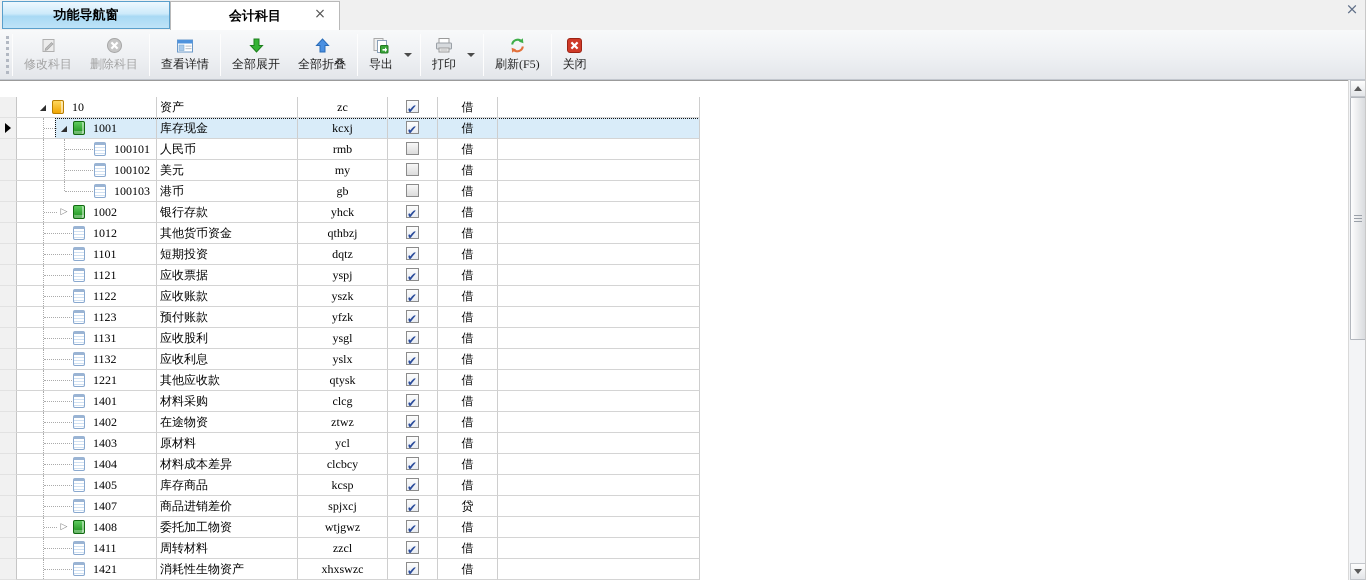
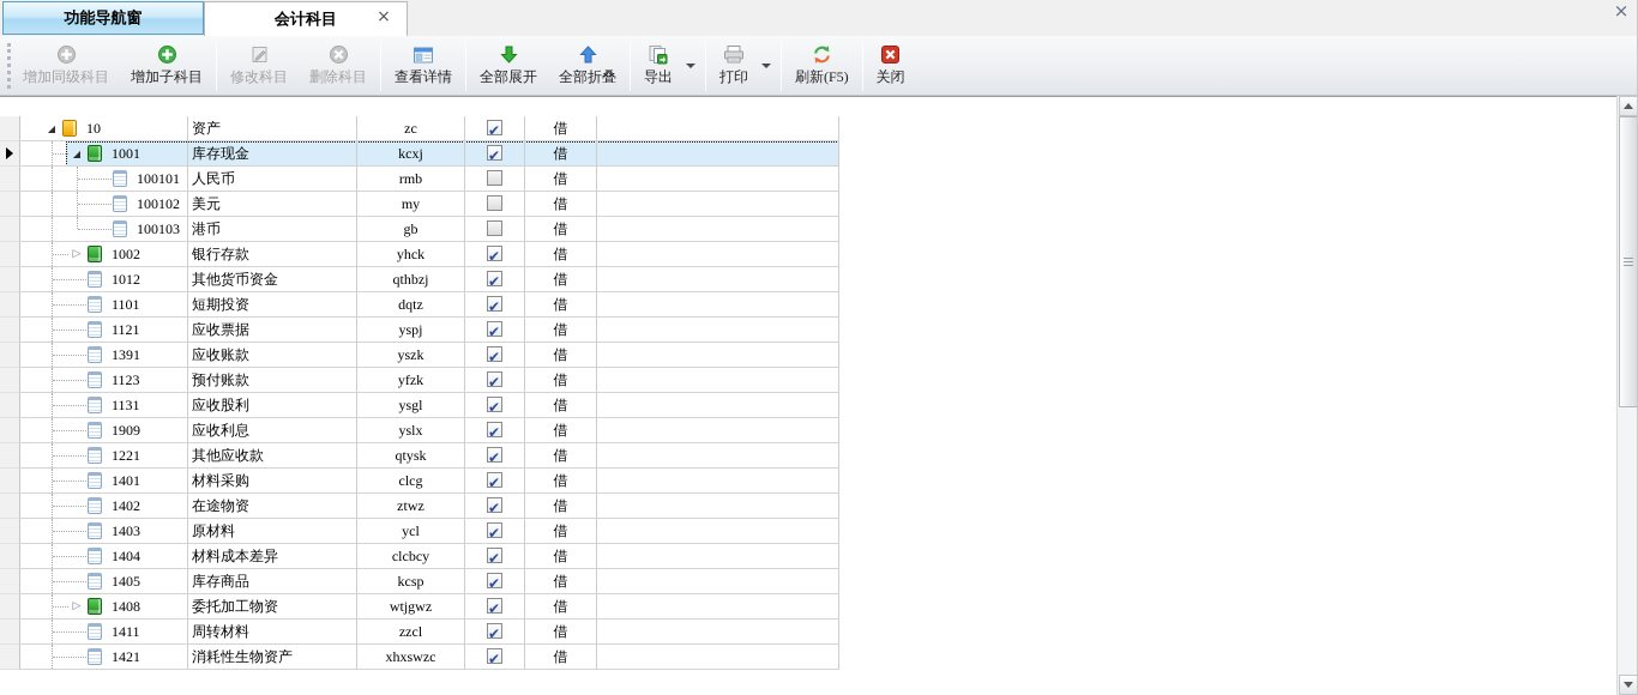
  功能导航窗
  会计科目
  ×
  ×
+ 增加同级科目
+ 增加子科目
  修改科目
  删除科目
  查看详情
  全部展开
  全部折叠
  导出
  打印
  刷新(F5)
  关闭
  ◢
  10
  资产
  zc
  借
  ◢
  1001
  库存现金
  kcxj
  借
  100101
  人民币
  rmb
  借
  100102
  美元
  my
  借
  100103
  港币
  gb
  借
  ▷
  1002
  银行存款
  yhck
  借
  1012
  其他货币资金
  qthbzj
  借
  1101
  短期投资
  dqtz
  借
  1121
  应收票据
  yspj
  借
- 1122
+ 1391
  应收账款
  yszk
  借
  1123
  预付账款
  yfzk
  借
  1131
  应收股利
  ysgl
  借
- 1132
+ 1909
  应收利息
  yslx
  借
  1221
  其他应收款
  qtysk
  借
  1401
  材料采购
  clcg
  借
  1402
  在途物资
  ztwz
  借
  1403
  原材料
  ycl
  借
  1404
  材料成本差异
  clcbcy
  借
  1405
  库存商品
  kcsp
  借
- 1407
- 商品进销差价
- spjxcj
- 贷
  ▷
  1408
  委托加工物资
  wtjgwz
  借
  1411
  周转材料
  zzcl
  借
  1421
  消耗性生物资产
  xhxswzc
  借
